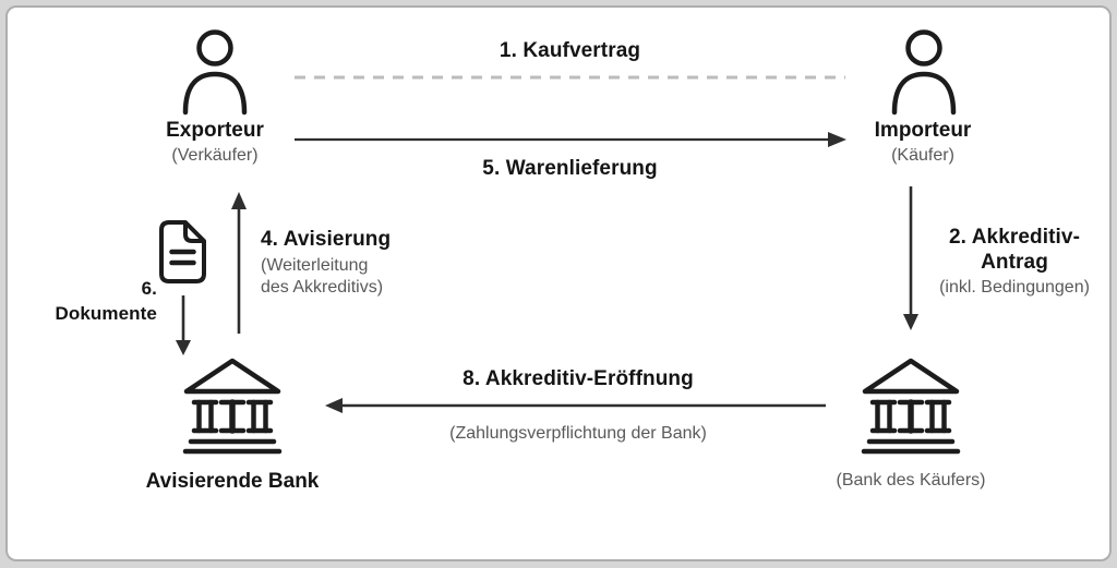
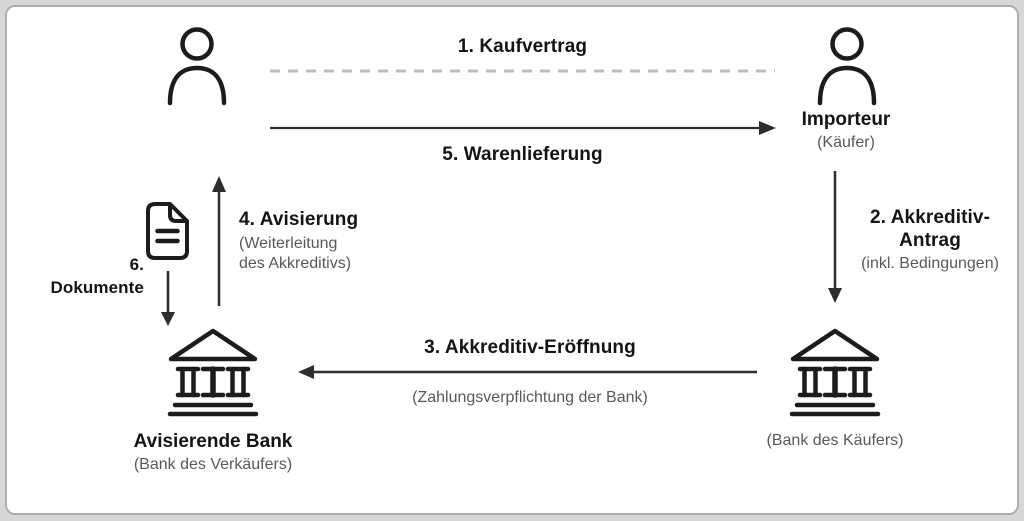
- Exporteur
- (Verkäufer)
  Importeur
  (Käufer)
  1. Kaufvertrag
  5. Warenlieferung
  2. Akkreditiv-
  Antrag
  (inkl. Bedingungen)
  4. Avisierung
  (Weiterleitung
  des Akkreditivs)
  6. Dokumente
- 8. Akkreditiv-Eröffnung
+ 3. Akkreditiv-Eröffnung
  (Zahlungsverpflichtung der Bank)
  Avisierende Bank
+ (Bank des Verkäufers)
  (Bank des Käufers)
